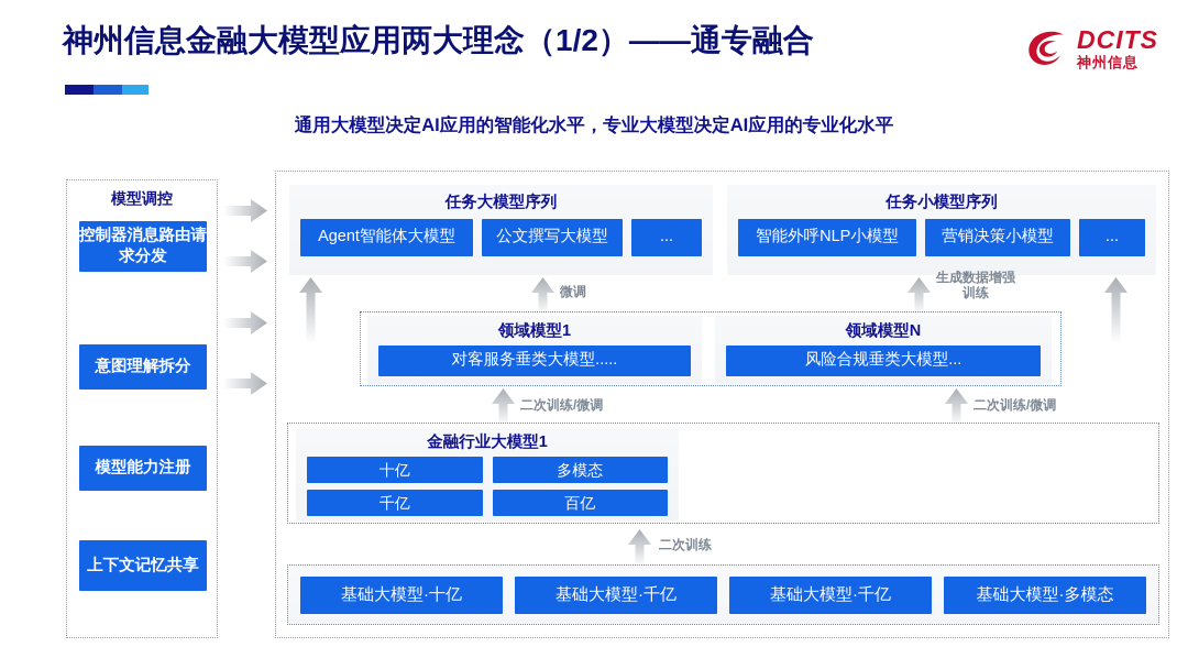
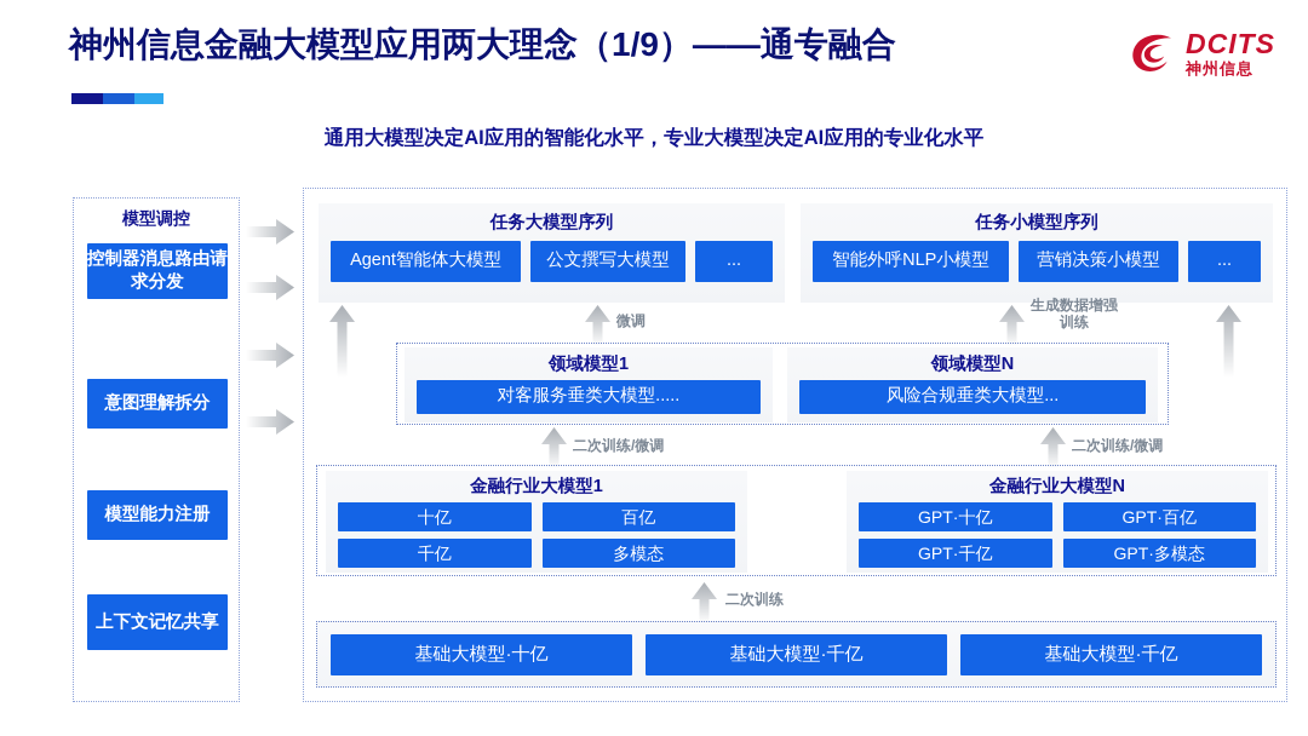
- 神州信息金融大模型应用两大理念（1/2）——通专融合
+ 神州信息金融大模型应用两大理念（1/9）——通专融合
  DCITS
  神州信息
  通用大模型决定AI应用的智能化水平，专业大模型决定AI应用的专业化水平
  模型调控
  控制器消息路由请求分发
  意图理解拆分
  模型能力注册
  上下文记忆共享
  任务大模型序列
  Agent智能体大模型
  公文撰写大模型
  ...
  任务小模型序列
  智能外呼NLP小模型
  营销决策小模型
  ...
  微调
  生成数据增强
  训练
  领域模型1
  对客服务垂类大模型.....
  领域模型N
  风险合规垂类大模型...
  二次训练/微调
  二次训练/微调
  金融行业大模型1
  十亿
- 多模态
+ 百亿
  千亿
- 百亿
+ 多模态
+ 金融行业大模型N
+ GPT·十亿
+ GPT·百亿
+ GPT·千亿
+ GPT·多模态
  二次训练
  基础大模型·十亿
  基础大模型·千亿
  基础大模型·千亿
- 基础大模型·多模态
